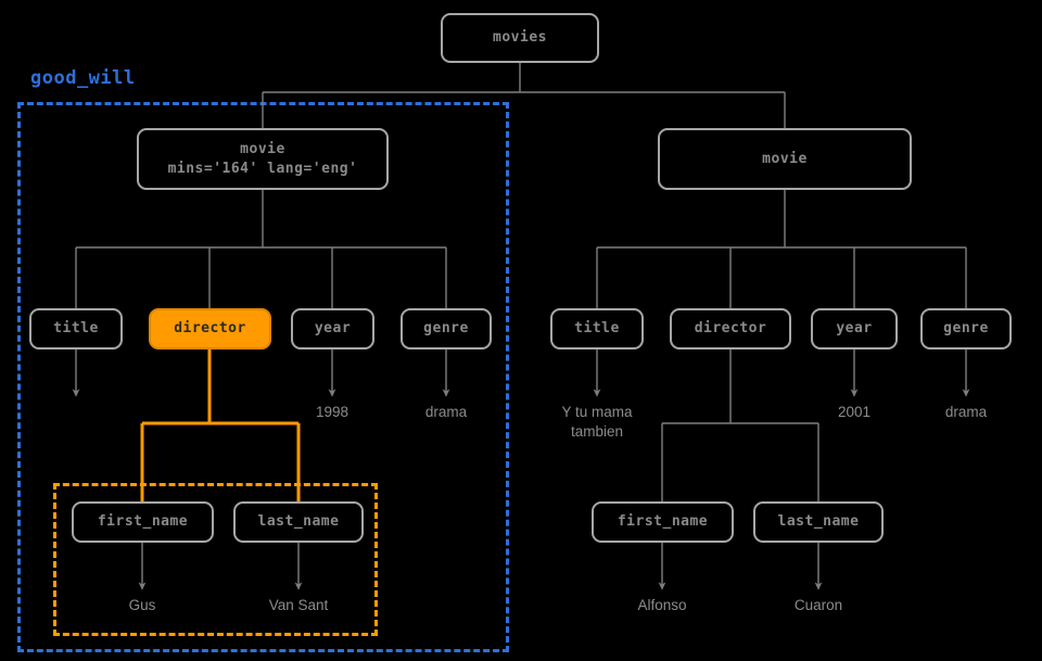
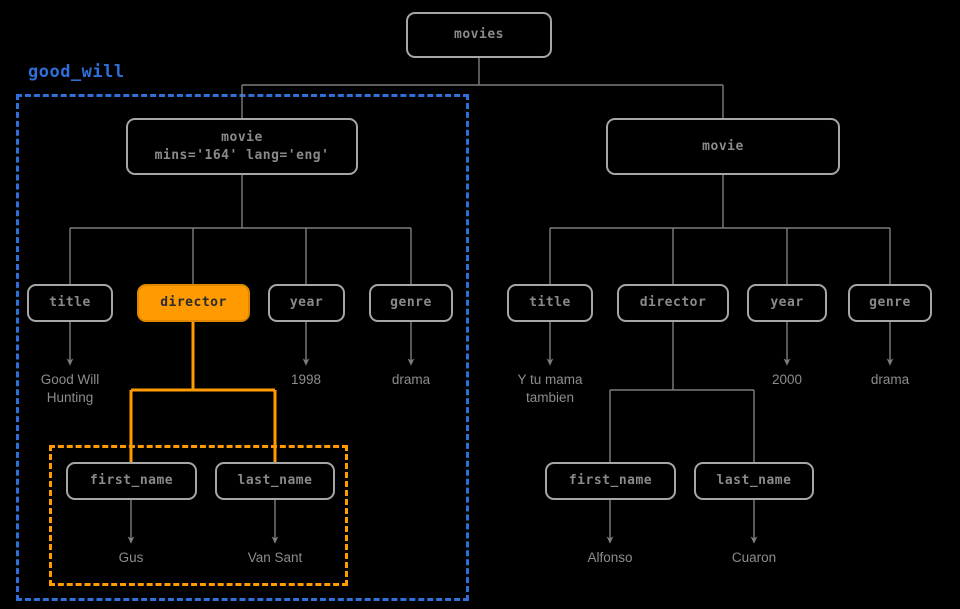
  good_will
  movies
  movie
  mins='164' lang='eng'
  movie
  title
  director
  year
  genre
  title
  director
  year
  genre
  first_name
  last_name
  first_name
  last_name
+ Good Will
+ Hunting
  1998
  drama
  Gus
  Van Sant
  Y tu mama
  tambien
- 2001
+ 2000
  drama
  Alfonso
  Cuaron
